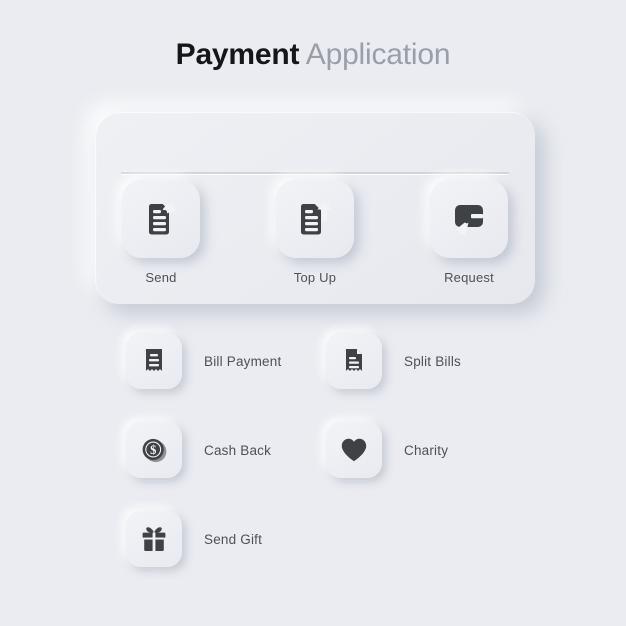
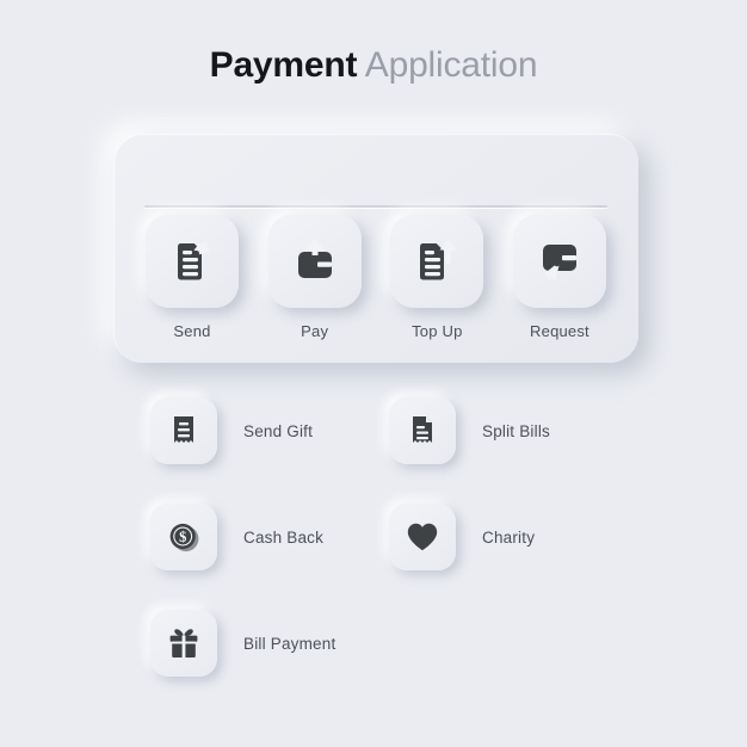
  Payment Application
  Send
+ Pay
  Top Up
  Request
- Bill Payment
+ Send Gift
  Split Bills
  $
  Cash Back
  Charity
- Send Gift
+ Bill Payment
